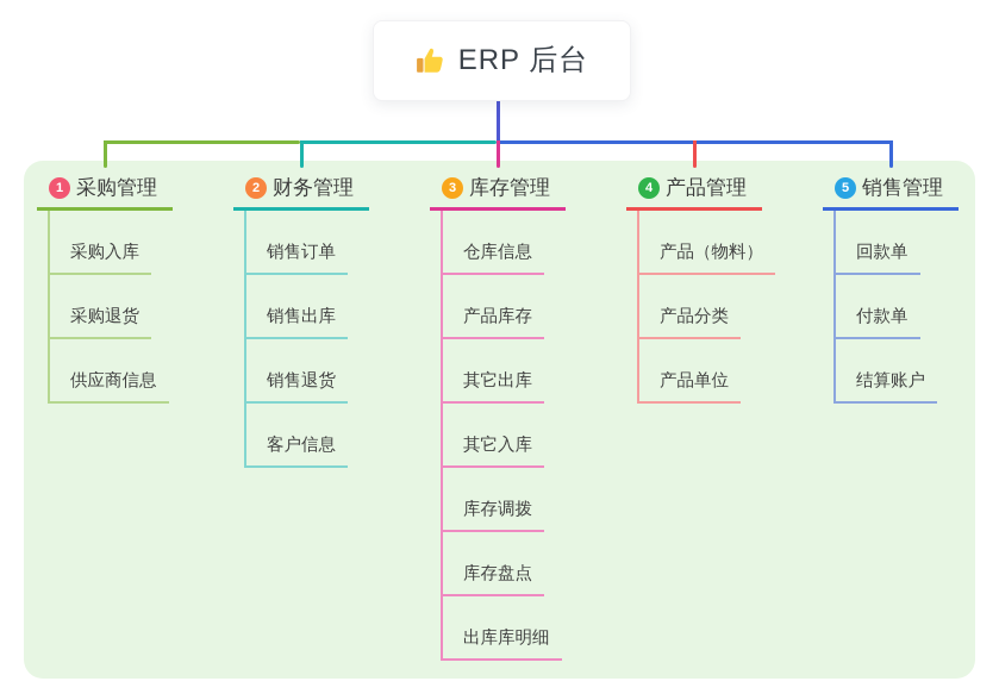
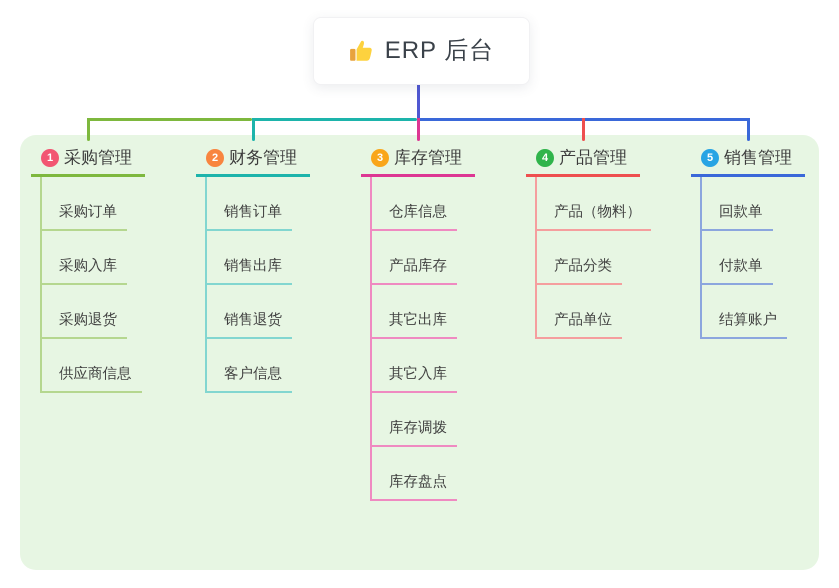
  ERP 后台
  1
  采购管理
+ 采购订单
  采购入库
  采购退货
  供应商信息
  2
  财务管理
  销售订单
  销售出库
  销售退货
  客户信息
  3
  库存管理
  仓库信息
  产品库存
  其它出库
  其它入库
  库存调拨
  库存盘点
- 出库库明细
  4
  产品管理
  产品（物料）
  产品分类
  产品单位
  5
  销售管理
  回款单
  付款单
  结算账户
